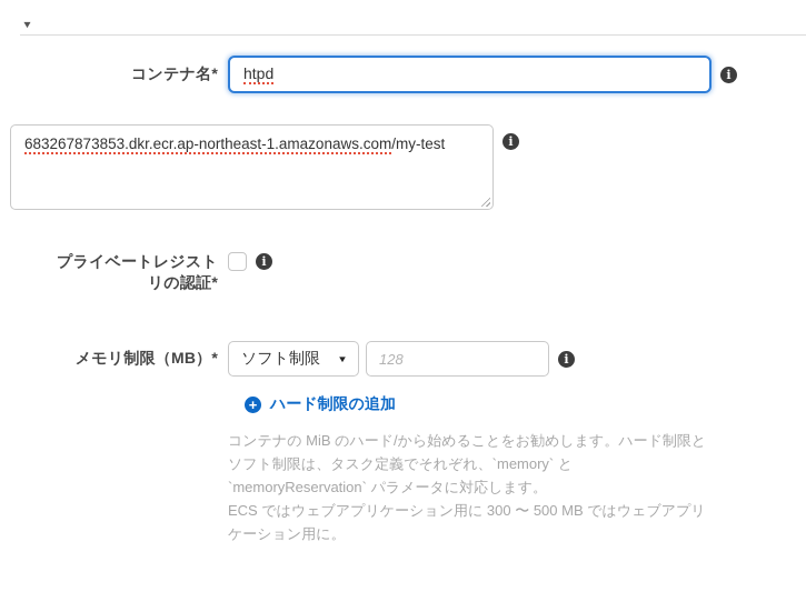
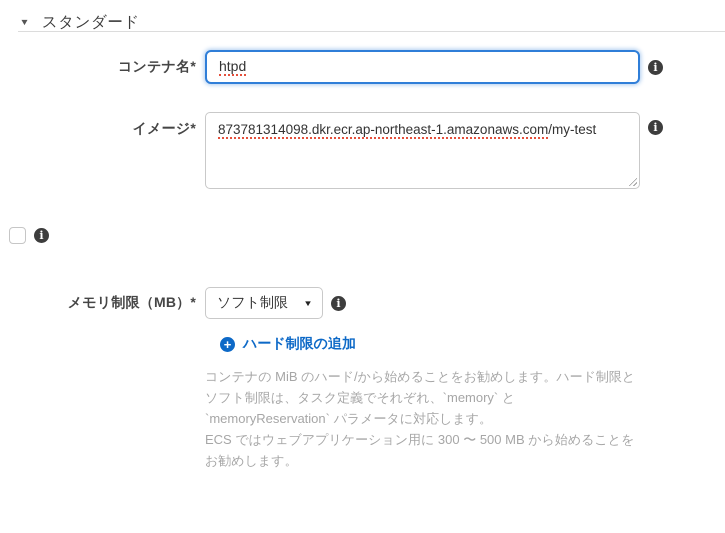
  ▼
+ スタンダード
  コンテナ名*
  htpd
  i
+ イメージ*
- 683267873853.dkr.ecr.ap-northeast-1.amazonaws.com/my-test
+ 873781314098.dkr.ecr.ap-northeast-1.amazonaws.com/my-test
  i
- プライベートレジスト
- リの認証*
  i
  メモリ制限（MB）*
  ソフト制限
  ▼
- 128
  i
  +
  ハード制限の追加
  コンテナの MiB のハード/から始めることをお勧めします。ハード制限とソフト制限は、タスク定義でそれぞれ、`memory` と `memoryReservation` パラメータに対応します。
- ECS ではウェブアプリケーション用に 300 〜 500 MB ではウェブアプリケーション用に。
+ ECS ではウェブアプリケーション用に 300 〜 500 MB から始めることをお勧めします。
